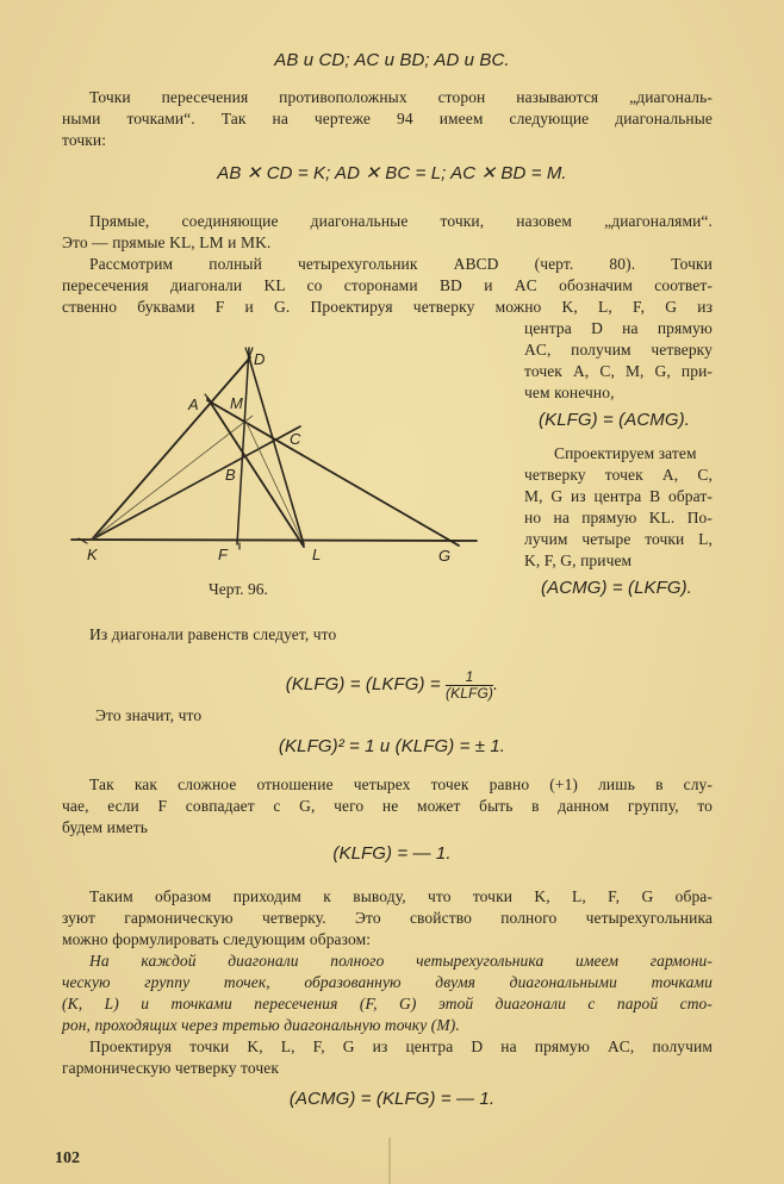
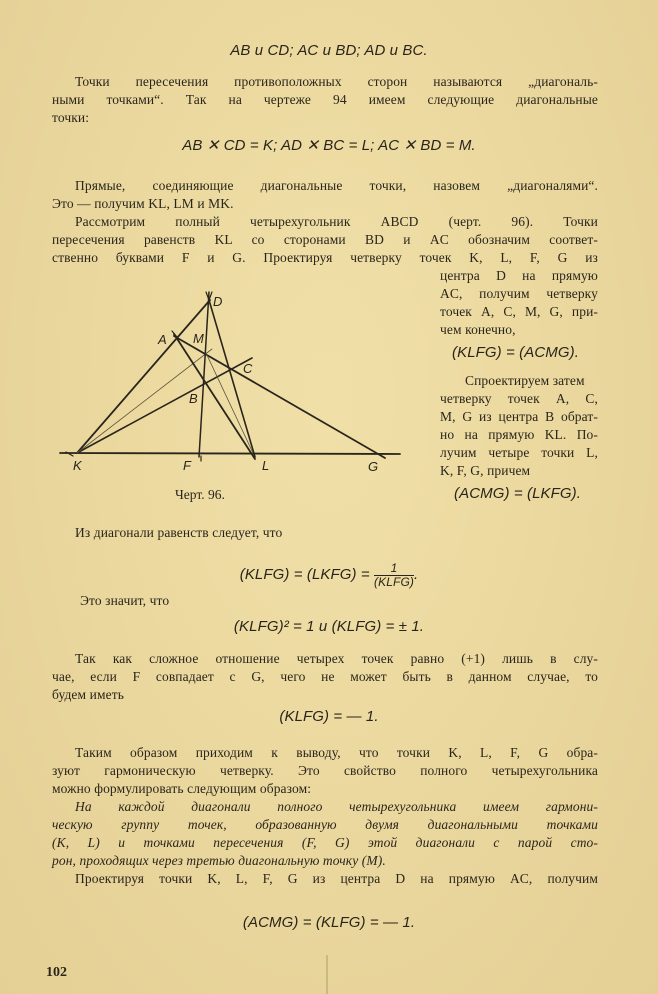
  AB и CD; AC и BD; AD и BC.
  Точки пересечения противоположных сторон называются „диагональ-
  ными точками“. Так на чертеже 94 имеем следующие диагональные
  точки:
  AB ✕ CD = K; AD ✕ BC = L; AC ✕ BD = M.
  Прямые, соединяющие диагональные точки, назовем „диагоналями“.
- Это — прямые KL, LM и MK.
+ Это — получим KL, LM и MK.
- Рассмотрим полный четырехугольник ABCD (черт. 80). Точки
+ Рассмотрим полный четырехугольник ABCD (черт. 96). Точки
- пересечения диагонали KL со сторонами BD и AC обозначим соответ-
+ пересечения равенств KL со сторонами BD и AC обозначим соответ-
- ственно буквами F и G. Проектируя четверку можно K, L, F, G из
+ ственно буквами F и G. Проектируя четверку точек K, L, F, G из
  центра D на прямую
  AC, получим четверку
  точек A, C, M, G, при-
  чем конечно,
  (KLFG) = (ACMG).
  Спроектируем затем
  четверку точек A, C,
  M, G из центра B обрат-
  но на прямую KL. По-
  лучим четыре точки L,
  K, F, G, причем
  (ACMG) = (LKFG).
  D
  A
  M
  C
  B
  K
  F
  L
  G
  Черт. 96.
  Из диагонали равенств следует, что
  (KLFG) = (LKFG) =
  1
  (KLFG)
  .
  Это значит, что
  (KLFG)² = 1 и (KLFG) = ± 1.
  Так как сложное отношение четырех точек равно (+1) лишь в слу-
- чае, если F совпадает с G, чего не может быть в данном группу, то
+ чае, если F совпадает с G, чего не может быть в данном случае, то
  будем иметь
  (KLFG) = — 1.
  Таким образом приходим к выводу, что точки K, L, F, G обра-
  зуют гармоническую четверку. Это свойство полного четырехугольника
  можно формулировать следующим образом:
  На каждой диагонали полного четырехугольника имеем гармони-
  ческую группу точек, образованную двумя диагональными точками
  (K, L) и точками пересечения (F, G) этой диагонали с парой сто-
  рон, проходящих через третью диагональную точку (M).
  Проектируя точки K, L, F, G из центра D на прямую AC, получим
- гармоническую четверку точек
  (ACMG) = (KLFG) = — 1.
  102
